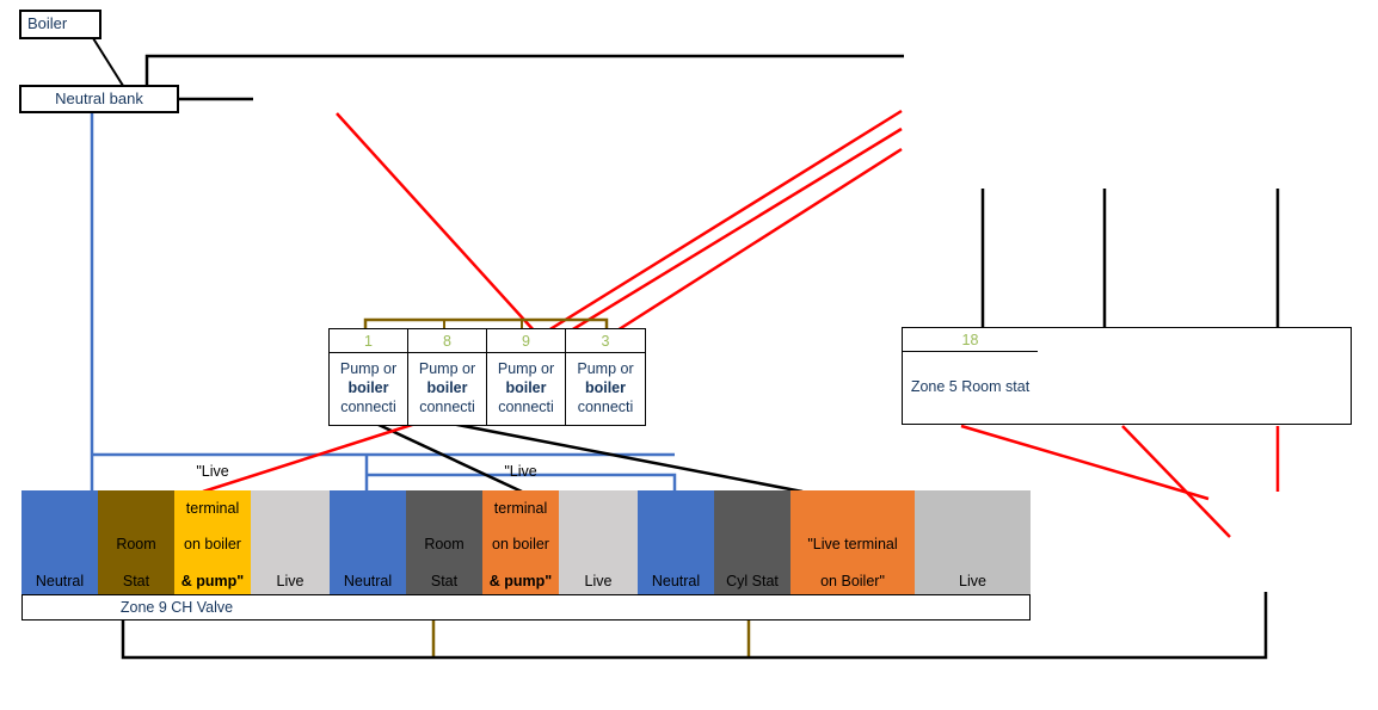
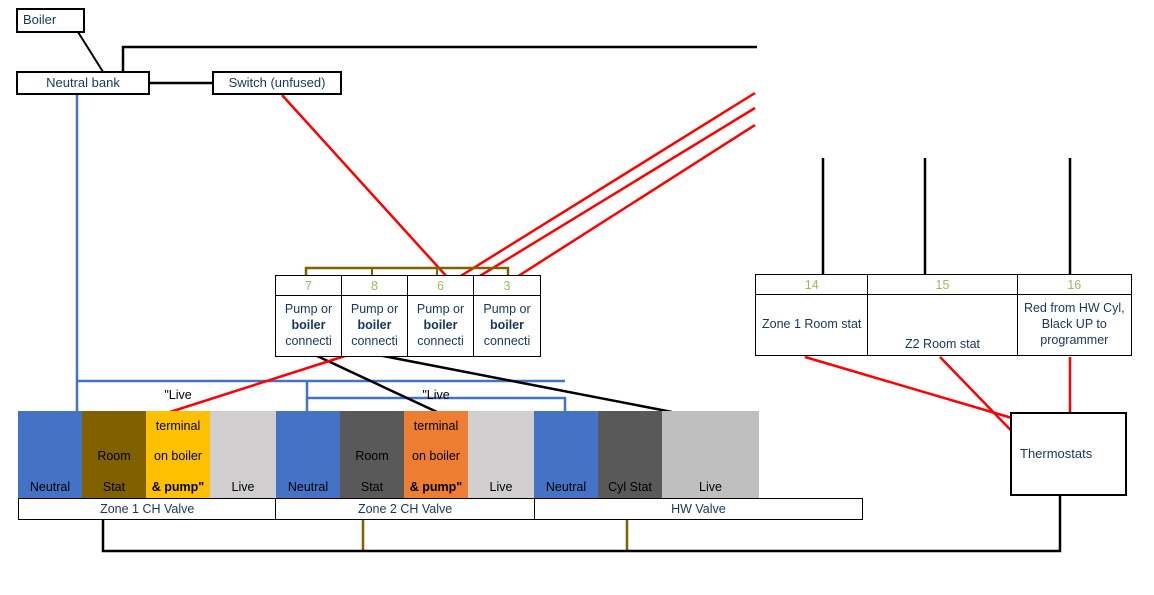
  Boiler
  Neutral bank
+ Switch (unfused)
+ Thermostats
- 1
+ 7
  Pump or
  boiler
  connecti
  8
  Pump or
  boiler
  connecti
- 9
+ 6
  Pump or
  boiler
  connecti
  3
  Pump or
  boiler
  connecti
- 18
+ 14
- Zone 5 Room stat
+ Zone 1 Room stat
+ 15
+ Z2 Room stat
+ 16
+ Red from HW Cyl, Black UP to programmer
  Neutral
  Room
  Stat
  "Live
  terminal
  on boiler
  & pump"
  Live
  Neutral
  Room
  Stat
  "Live
  terminal
  on boiler
  & pump"
  Live
  Neutral
  Cyl Stat
- "Live terminal
- on Boiler"
  Live
- Zone 9 CH Valve
+ Zone 1 CH Valve
+ Zone 2 CH Valve
+ HW Valve
